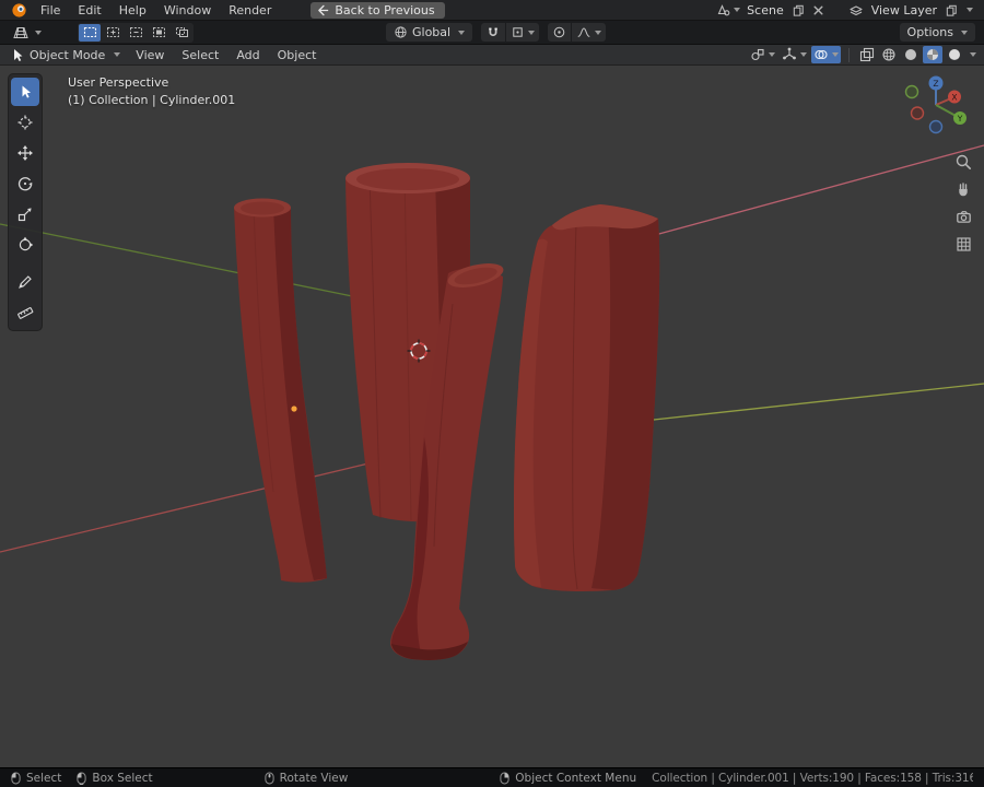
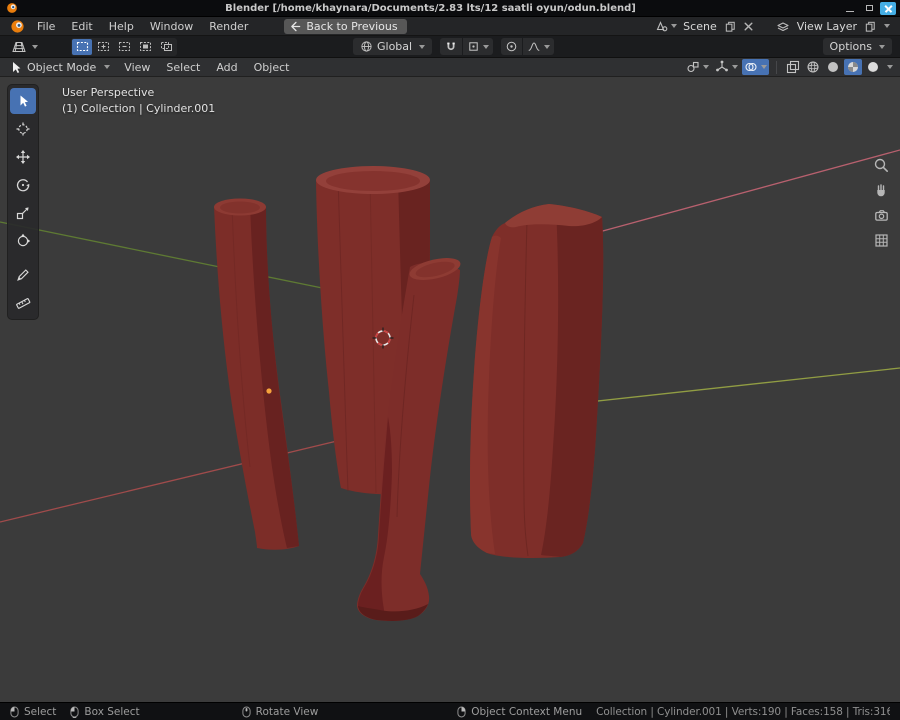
+ Blender [/home/khaynara/Documents/2.83 lts/12 saatli oyun/odun.blend]
  File
  Edit
  Help
  Window
  Render
  Back to Previous
  Scene
  View Layer
  Global
  Options
  Object Mode
  View
  Select
  Add
  Object
  User Perspective
  (1) Collection | Cylinder.001
- Z
- X
- Y
  Select
  Box Select
  Rotate View
  Object Context Menu
  Collection | Cylinder.001 | Verts:190 | Faces:158 | Tris:316
